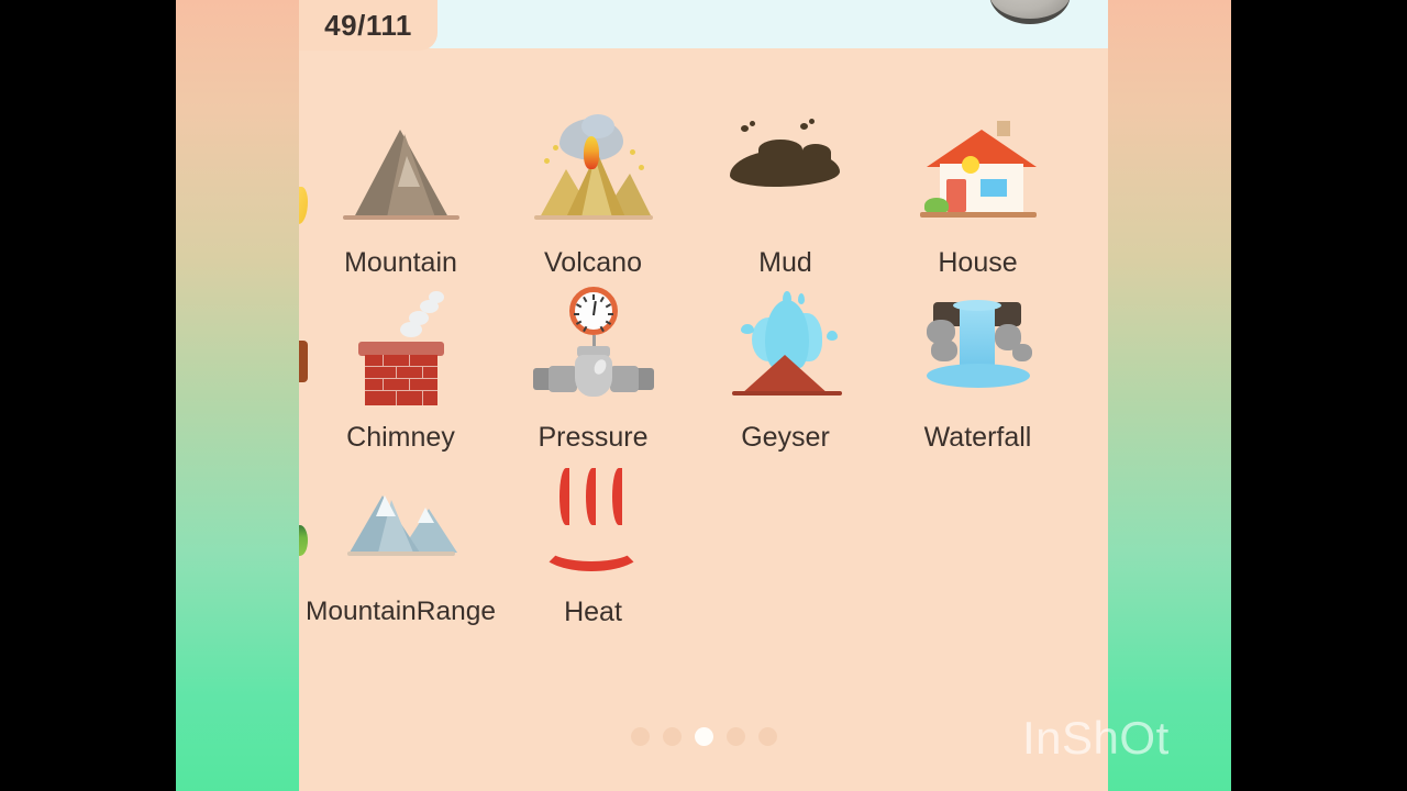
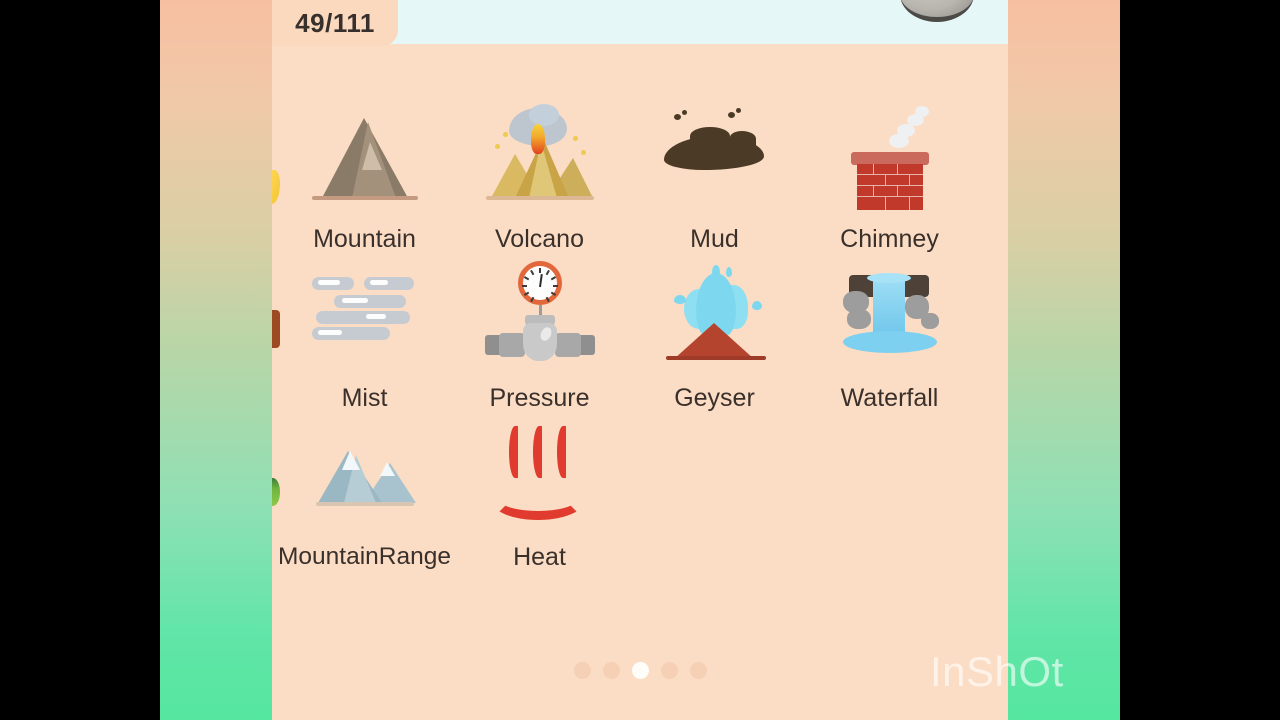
  49/111
  Mountain
  Volcano
  Mud
- House
  Chimney
+ Mist
  Pressure
  Geyser
  Waterfall
  MountainRange
  Heat
  InShOt
